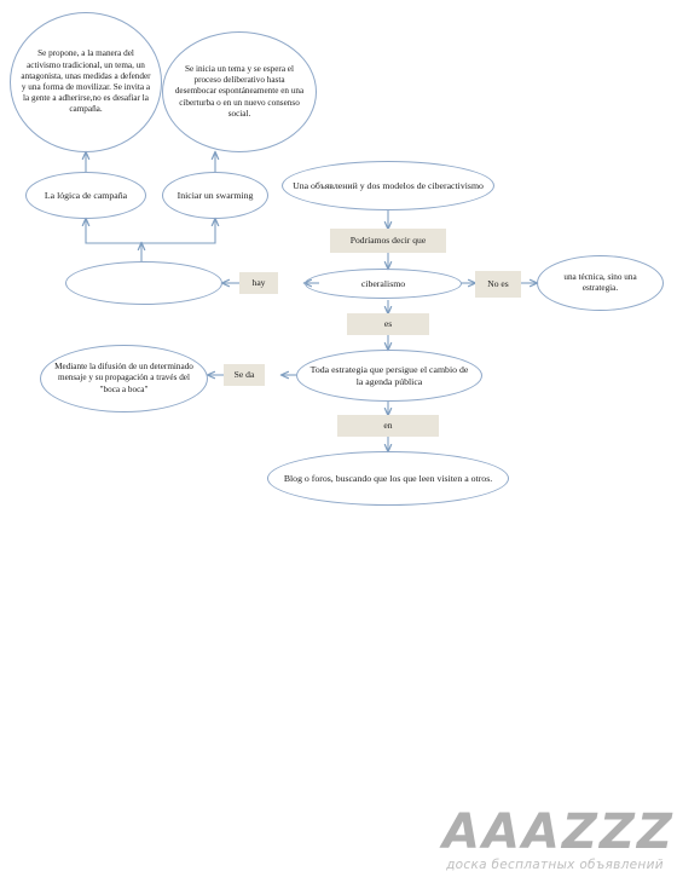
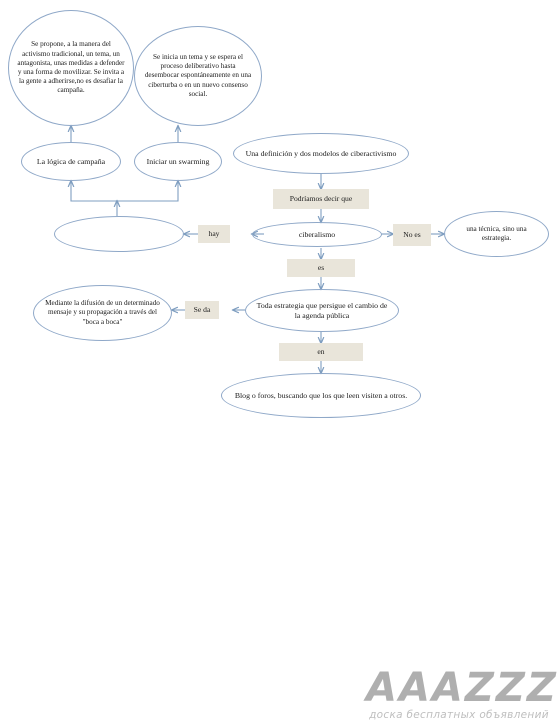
  Se propone, a la manera del activismo tradicional, un tema, un antagonista, unas medidas a defender y una forma de movilizar. Se invita a la gente a adherirse,no es desafiar la campaña.
  Se inicia un tema y se espera el proceso deliberativo hasta desembocar espontáneamente en una ciberturba o en un nuevo consenso social.
- Una объявлений y dos modelos de ciberactivismo
+ Una definición y dos modelos de ciberactivismo
  La lógica de campaña
  Iniciar un swarming
  Podríamos decir que
  ciberalismo
  hay
  No es
  una técnica, sino una estrategia.
  es
  Toda estrategia que persigue el cambio de la agenda pública
  Se da
  Mediante la difusión de un determinado mensaje y su propagación a través del "boca a boca"
  en
  Blog o foros, buscando que los que leen visiten a otros.
  AAAZZZ
  доска бесплатных объявлений
